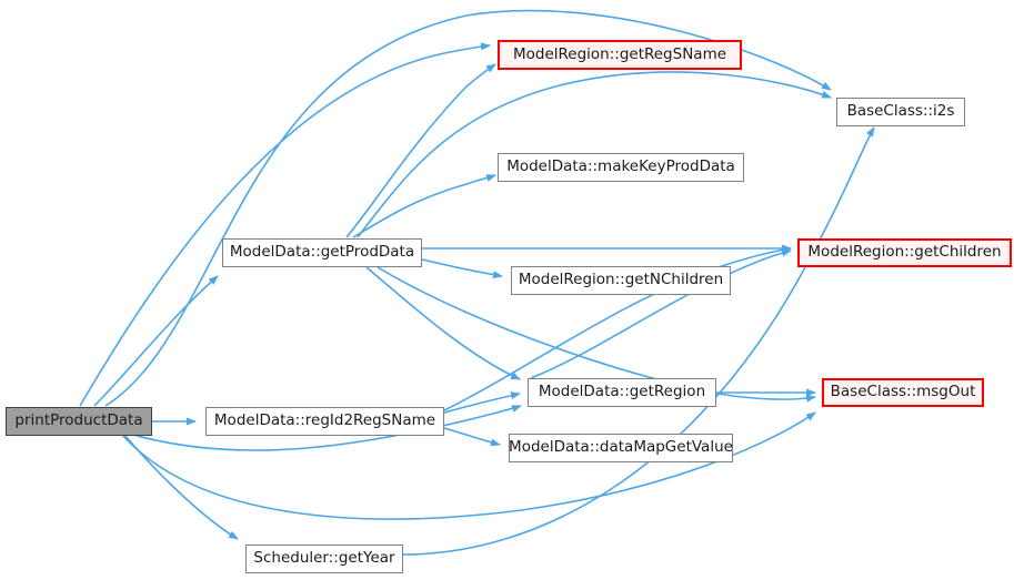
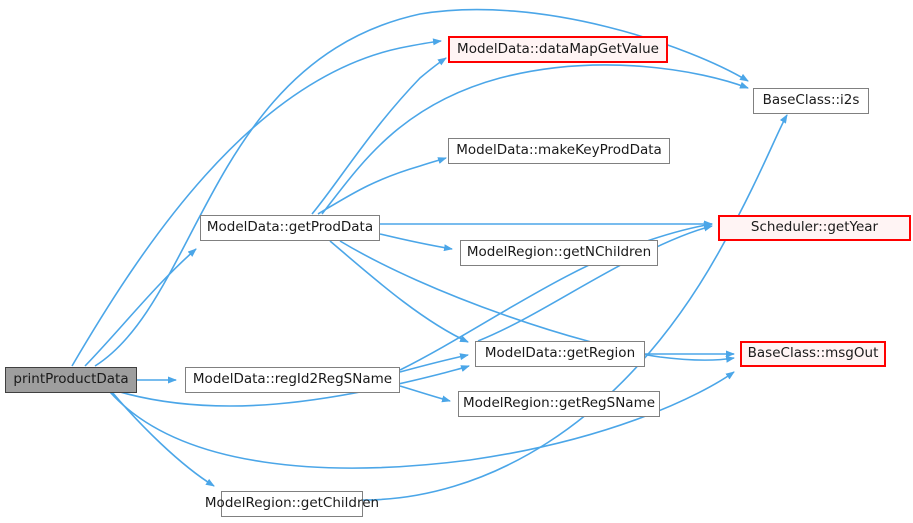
  printProductData
  ModelData::getProdData
  ModelData::regId2RegSName
- Scheduler::getYear
+ ModelRegion::getChildren
- ModelRegion::getRegSName
+ ModelData::dataMapGetValue
  ModelData::makeKeyProdData
  ModelRegion::getNChildren
  ModelData::getRegion
- ModelData::dataMapGetValue
+ ModelRegion::getRegSName
  BaseClass::i2s
- ModelRegion::getChildren
+ Scheduler::getYear
  BaseClass::msgOut
